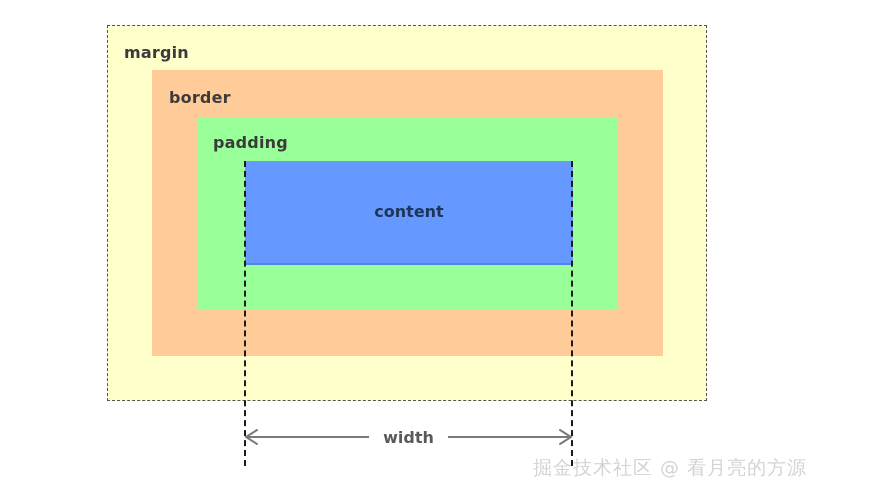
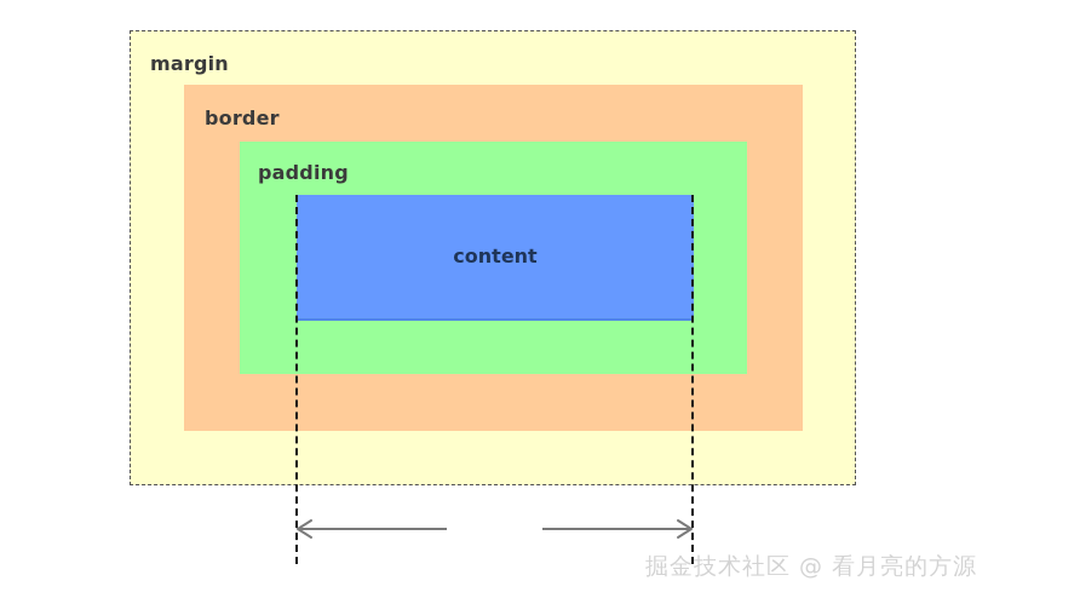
  margin
  border
  padding
  content
- width
  掘金技术社区 @ 看月亮的方源
